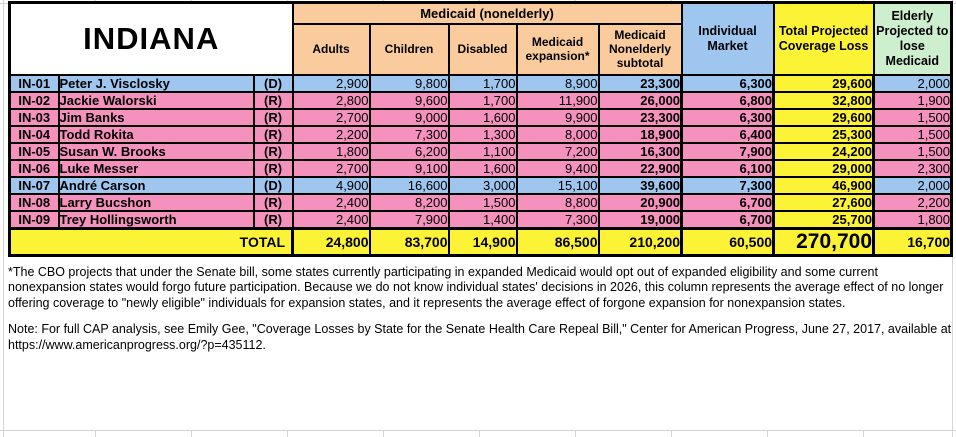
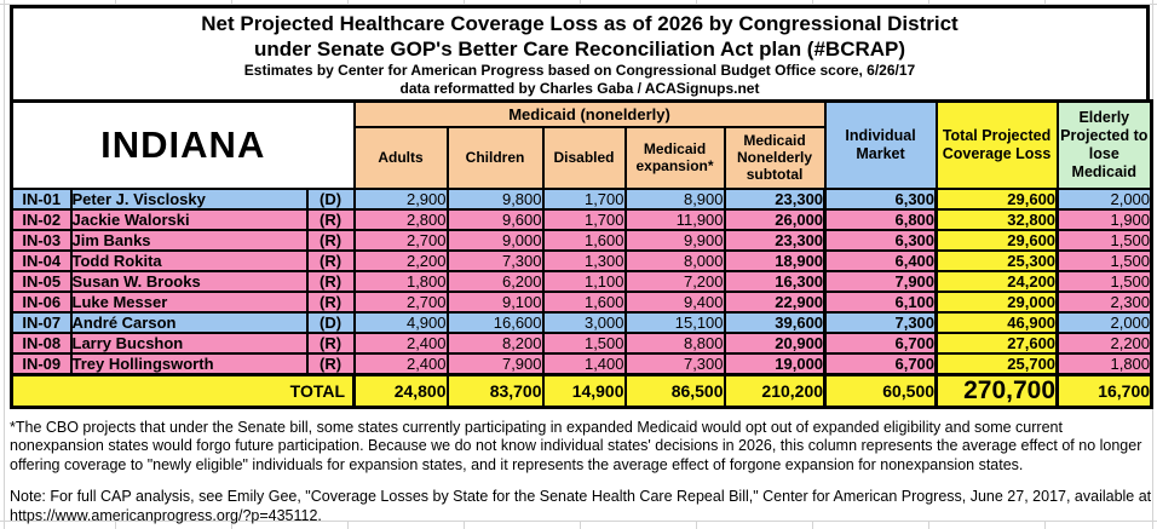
+ Net Projected Healthcare Coverage Loss as of 2026 by Congressional District
+ under Senate GOP's Better Care Reconciliation Act plan (#BCRAP)
+ Estimates by Center for American Progress based on Congressional Budget Office score, 6/26/17
+ data reformatted by Charles Gaba / ACASignups.net
  INDIANA	Medicaid (nonelderly)	Individual Market	Total Projected Coverage Loss	Elderly Projected to lose Medicaid
  Adults	Children	Disabled	Medicaid expansion*	Medicaid Nonelderly subtotal
  IN-01	Peter J. Visclosky	(D)	2,900	9,800	1,700	8,900	23,300	6,300	29,600	2,000
  IN-02	Jackie Walorski	(R)	2,800	9,600	1,700	11,900	26,000	6,800	32,800	1,900
  IN-03	Jim Banks	(R)	2,700	9,000	1,600	9,900	23,300	6,300	29,600	1,500
  IN-04	Todd Rokita	(R)	2,200	7,300	1,300	8,000	18,900	6,400	25,300	1,500
  IN-05	Susan W. Brooks	(R)	1,800	6,200	1,100	7,200	16,300	7,900	24,200	1,500
  IN-06	Luke Messer	(R)	2,700	9,100	1,600	9,400	22,900	6,100	29,000	2,300
  IN-07	André Carson	(D)	4,900	16,600	3,000	15,100	39,600	7,300	46,900	2,000
  IN-08	Larry Bucshon	(R)	2,400	8,200	1,500	8,800	20,900	6,700	27,600	2,200
  IN-09	Trey Hollingsworth	(R)	2,400	7,900	1,400	7,300	19,000	6,700	25,700	1,800
  TOTAL	24,800	83,700	14,900	86,500	210,200	60,500	270,700	16,700
  *The CBO projects that under the Senate bill, some states currently participating in expanded Medicaid would opt out of expanded eligibility and some current nonexpansion states would forgo future participation. Because we do not know individual states' decisions in 2026, this column represents the average effect of no longer offering coverage to "newly eligible" individuals for expansion states, and it represents the average effect of forgone expansion for nonexpansion states.
  Note: For full CAP analysis, see Emily Gee, "Coverage Losses by State for the Senate Health Care Repeal Bill," Center for American Progress, June 27, 2017, available at https://www.americanprogress.org/?p=435112.
